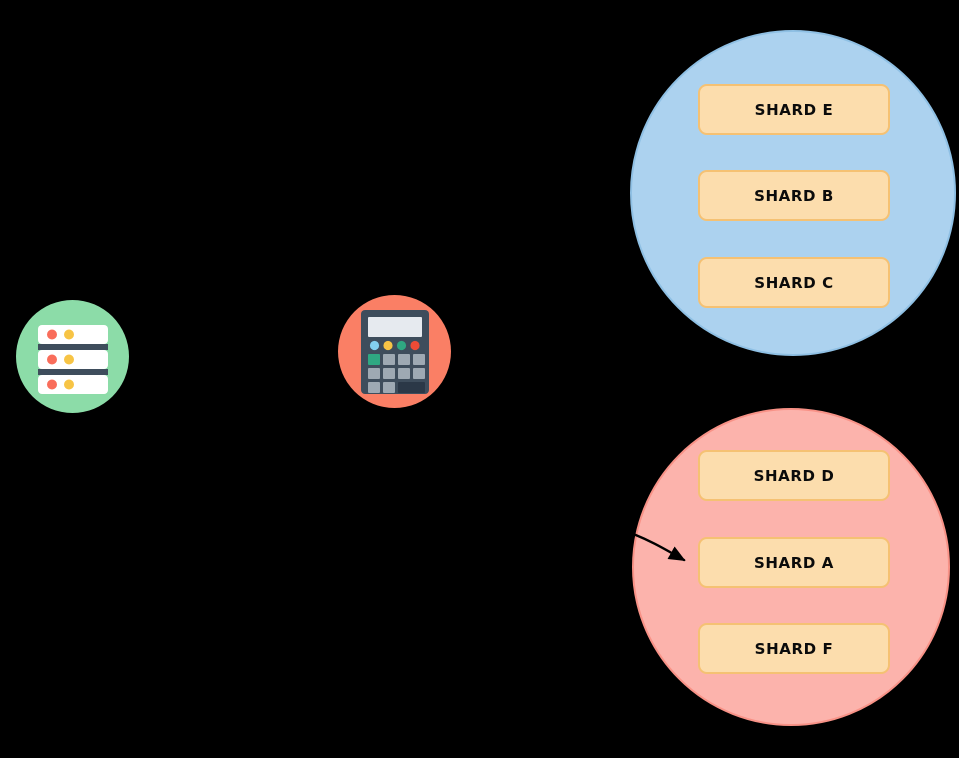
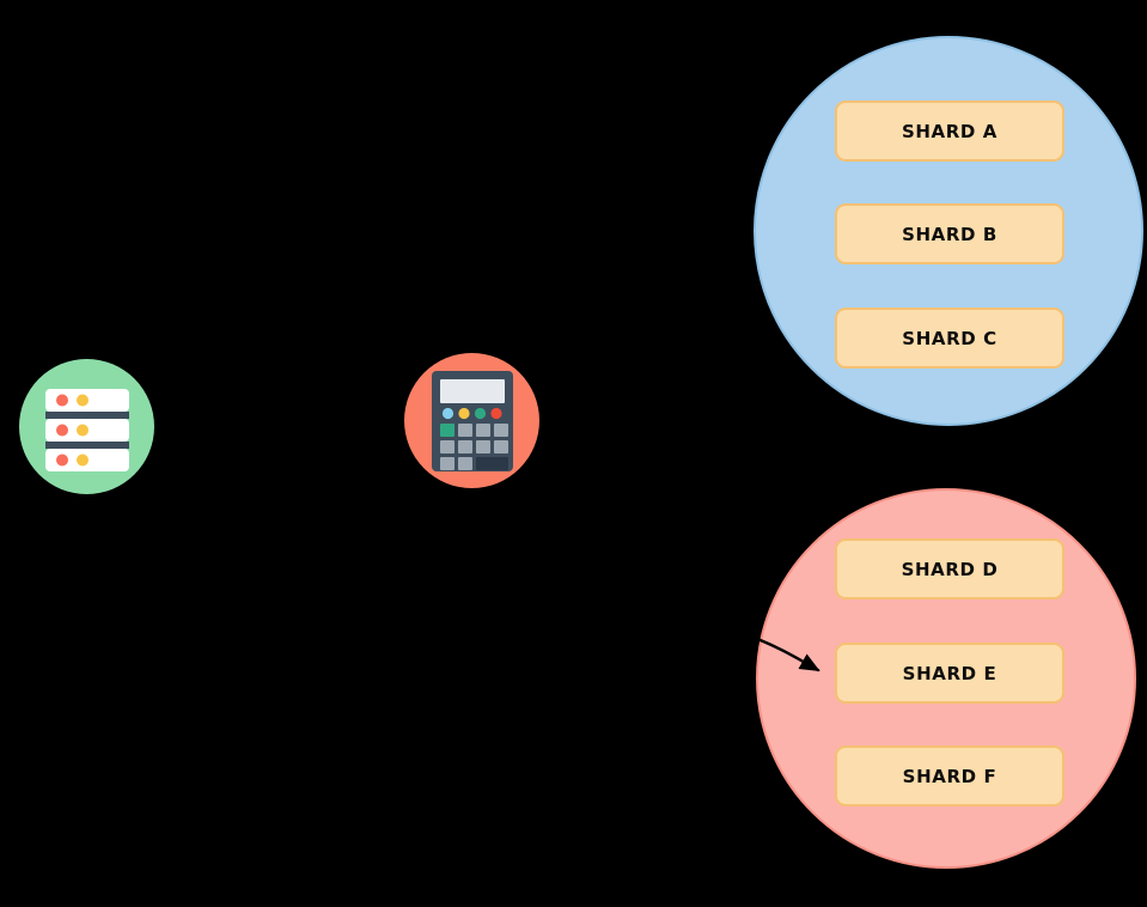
- SHARD E
+ SHARD A
  SHARD B
  SHARD C
  SHARD D
- SHARD A
+ SHARD E
  SHARD F
